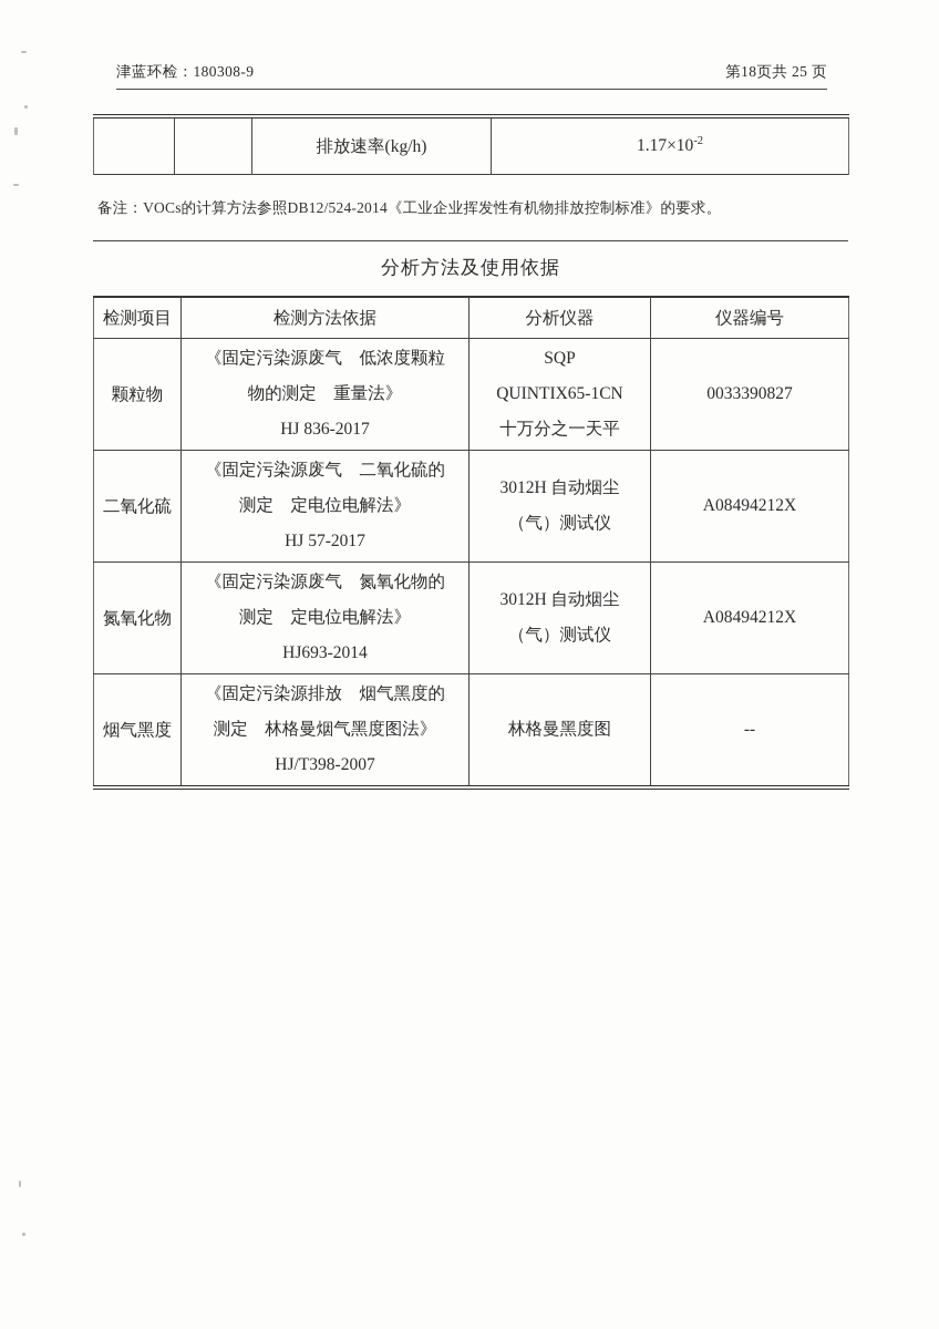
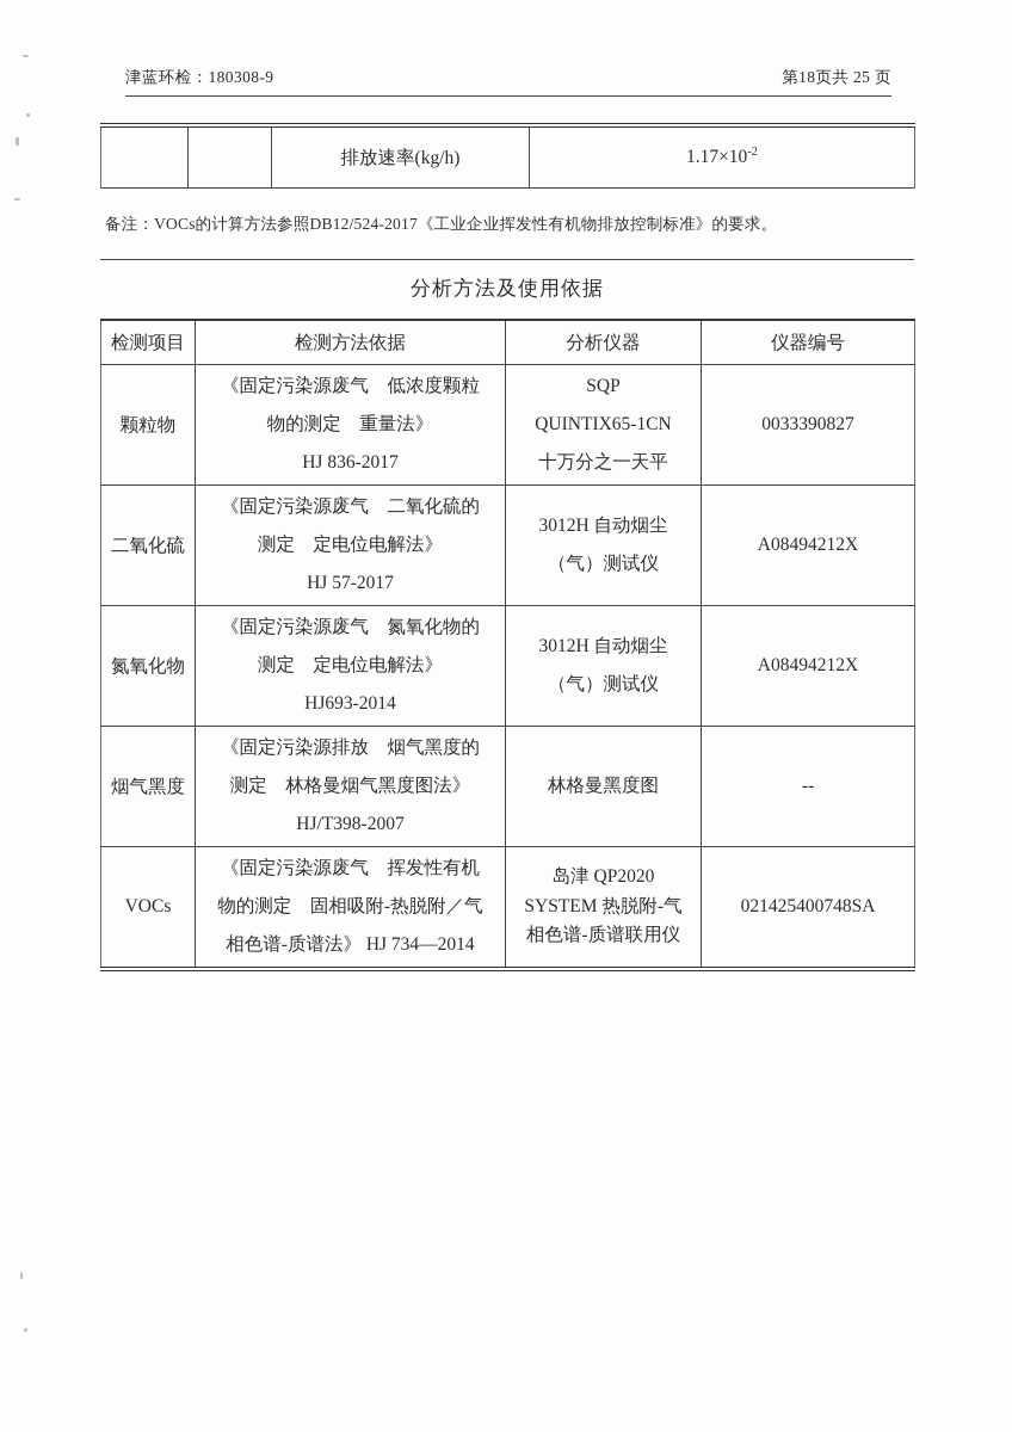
  津蓝环检：180308-9
  第18页共 25 页
  		排放速率(kg/h)	1.17×10-2
- 备注：VOCs的计算方法参照DB12/524-2014《工业企业挥发性有机物排放控制标准》的要求。
+ 备注：VOCs的计算方法参照DB12/524-2017《工业企业挥发性有机物排放控制标准》的要求。
  分析方法及使用依据
  检测项目	检测方法依据	分析仪器	仪器编号
  颗粒物	《固定污染源废气 低浓度颗粒 物的测定 重量法》 HJ 836-2017	SQP QUINTIX65-1CN 十万分之一天平	0033390827
  二氧化硫	《固定污染源废气 二氧化硫的 测定 定电位电解法》 HJ 57-2017	3012H 自动烟尘 （气）测试仪	A08494212X
  氮氧化物	《固定污染源废气 氮氧化物的 测定 定电位电解法》 HJ693-2014	3012H 自动烟尘 （气）测试仪	A08494212X
  烟气黑度	《固定污染源排放 烟气黑度的 测定 林格曼烟气黑度图法》 HJ/T398-2007	林格曼黑度图	--
+ VOCs	《固定污染源废气 挥发性有机 物的测定 固相吸附-热脱附／气 相色谱-质谱法》 HJ 734—2014	岛津 QP2020 SYSTEM 热脱附-气 相色谱-质谱联用仪	021425400748SA
